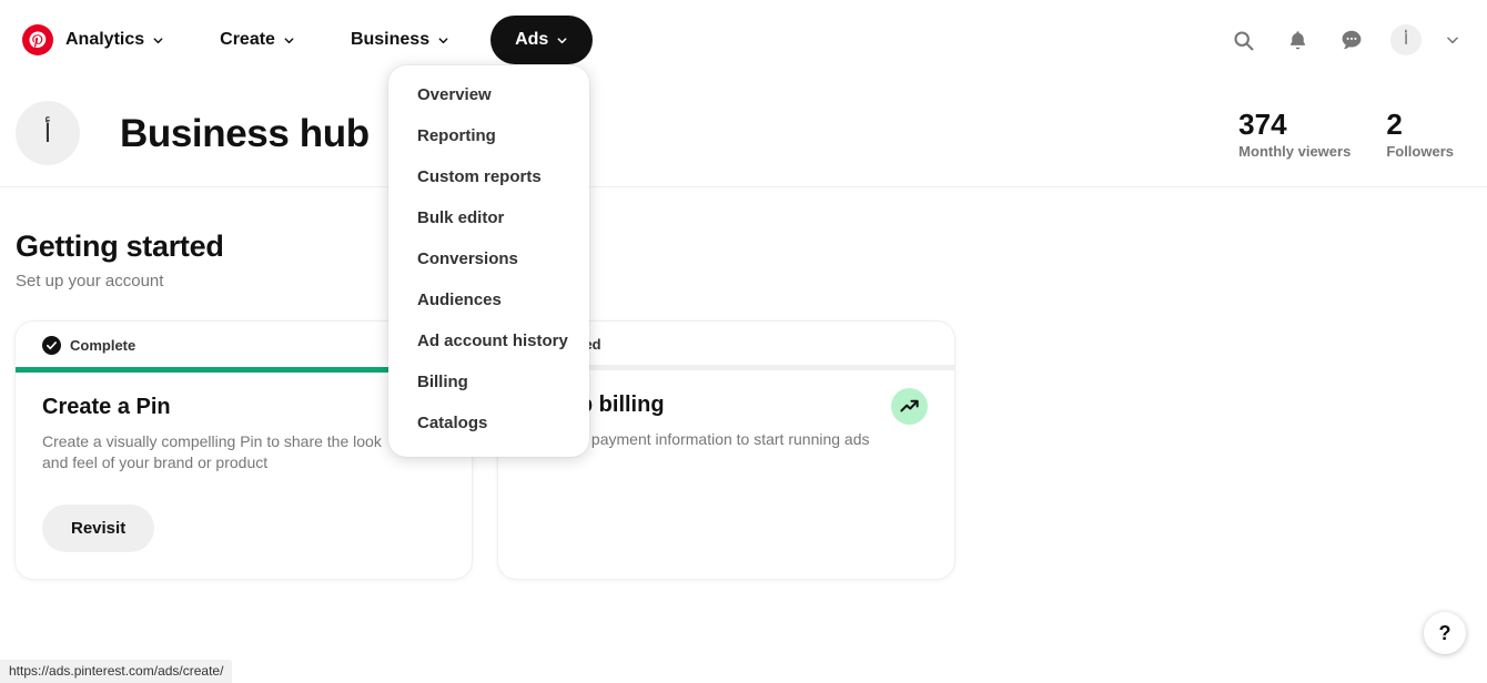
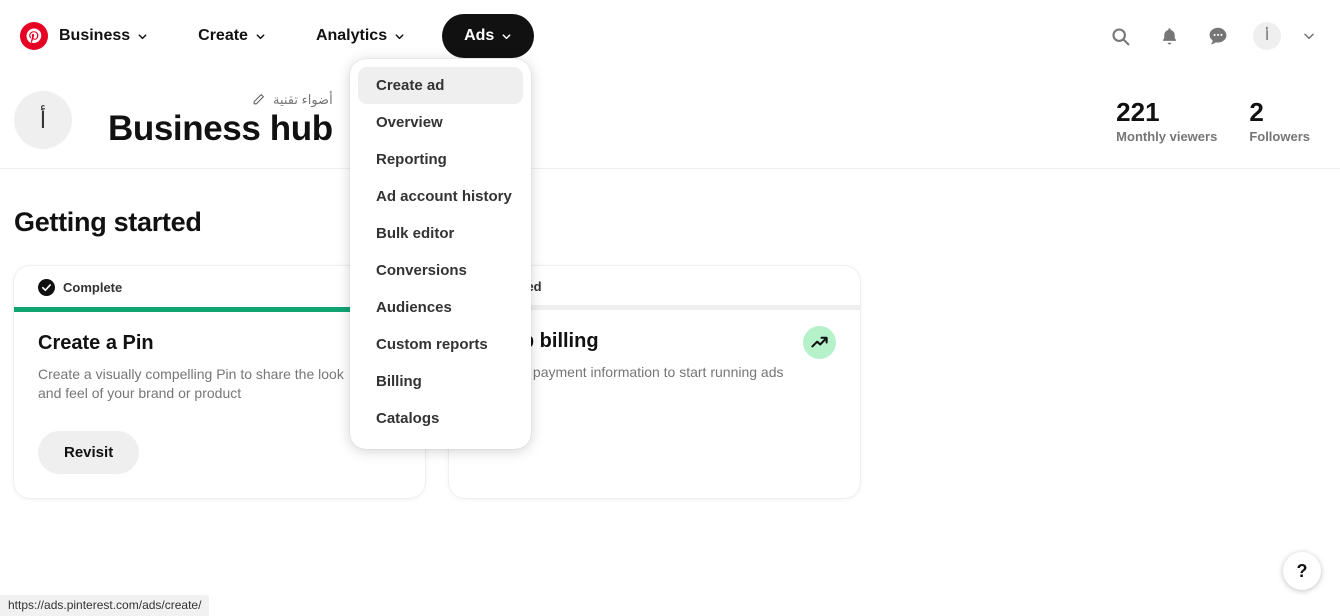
- Analytics
+ Business
  Create
- Business
+ Analytics
  Ads
  أ
+ Create ad
  Overview
  Reporting
- Custom reports
+ Ad account history
  Bulk editor
  Conversions
  Audiences
- Ad account history
+ Custom reports
  Billing
  Catalogs
  أ
+ أضواء تقنية
  Business hub
- 374
+ 221
  Monthly viewers
  2
  Followers
  Getting started
- Set up your account
  Complete
  Create a Pin
  Create a visually compelling Pin to share the look and feel of your brand or product
  Revisit
  payment information to start running ads
  ?
  https://ads.pinterest.com/ads/create/
